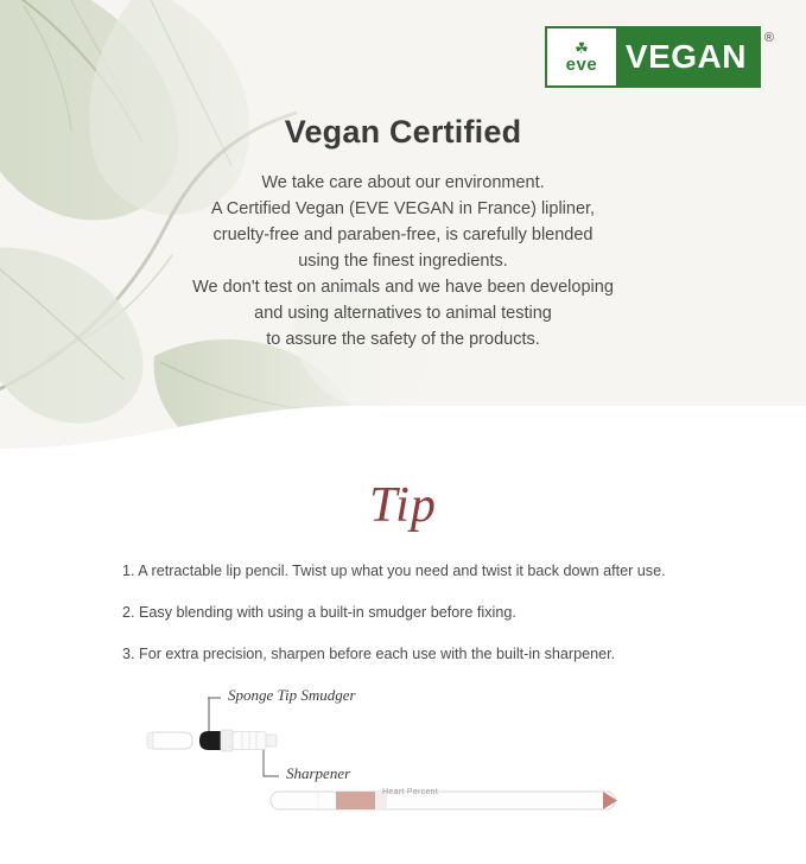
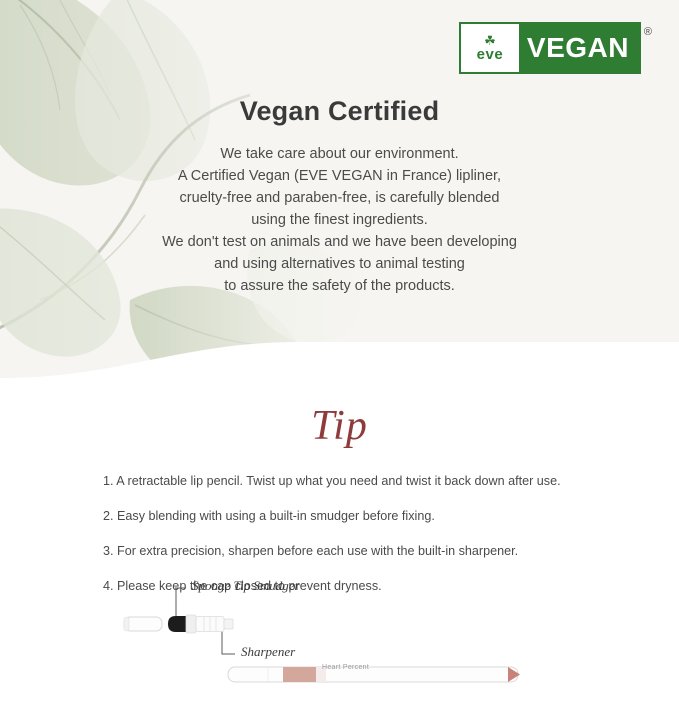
  ☘
  eve
  VEGAN
  ®
  Vegan Certified
  We take care about our environment.
  A Certified Vegan (EVE VEGAN in France) lipliner,
  cruelty-free and paraben-free, is carefully blended
  using the finest ingredients.
  We don't test on animals and we have been developing
  and using alternatives to animal testing
  to assure the safety of the products.
  Tip
  1. A retractable lip pencil. Twist up what you need and twist it back down after use.
  2. Easy blending with using a built-in smudger before fixing.
  3. For extra precision, sharpen before each use with the built-in sharpener.
+ 4. Please keep the cap closed to prevent dryness.
  Sponge Tip Smudger
  Sharpener
